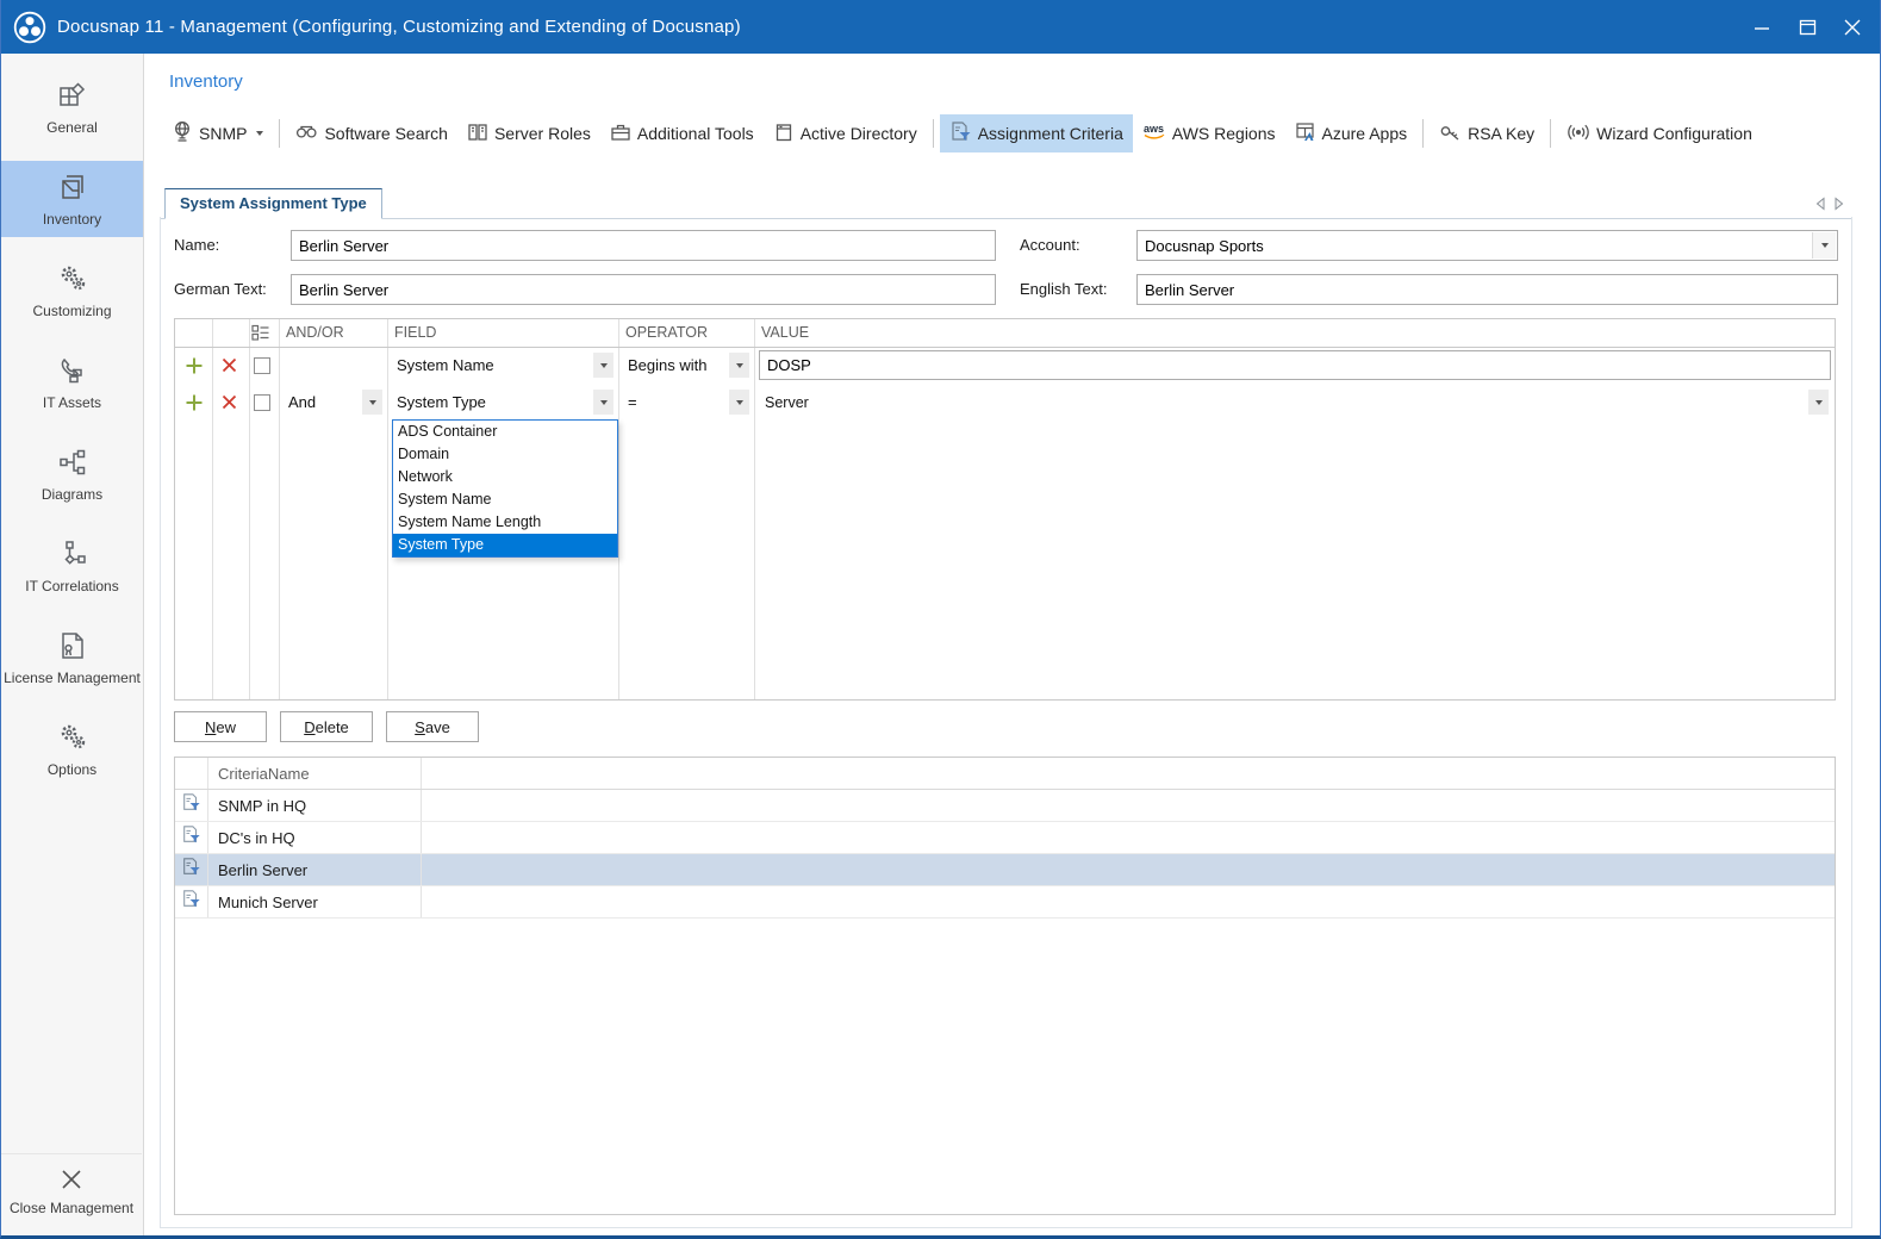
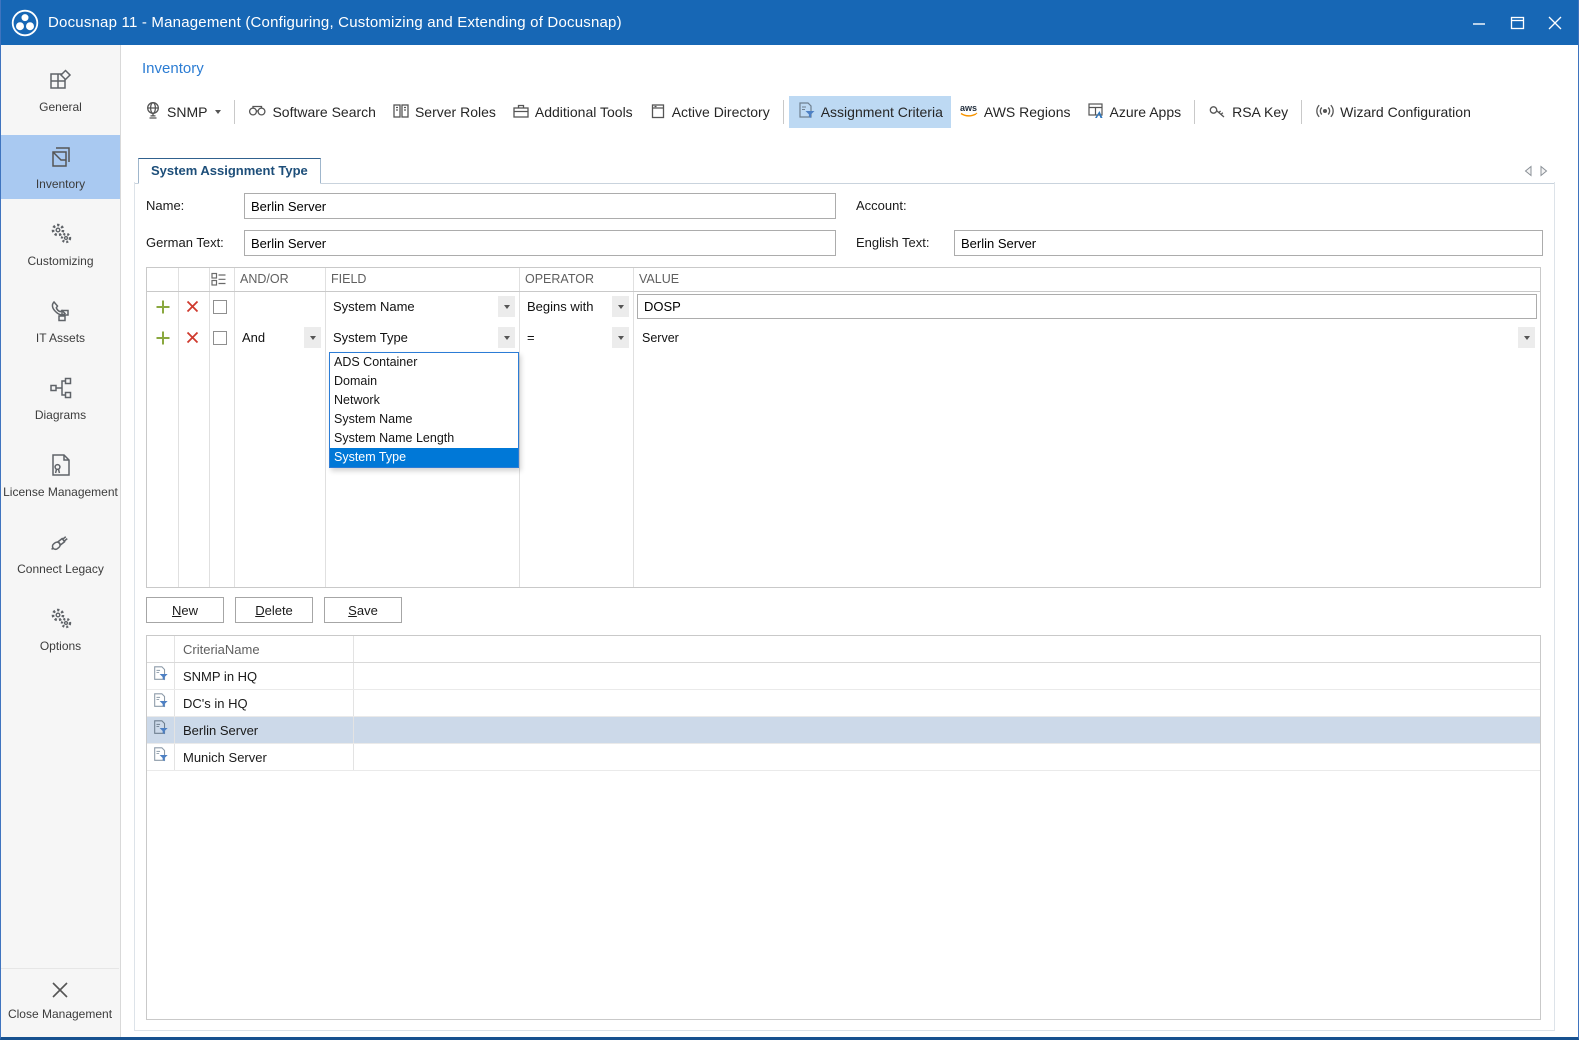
  Docusnap 11 - Management (Configuring, Customizing and Extending of Docusnap)
  General
  Inventory
  Customizing
  IT Assets
  Diagrams
- IT Correlations
  License Management
+ Connect Legacy
  Options
  Close Management
  Inventory
  SNMP
  Software Search
  Server Roles
  Additional Tools
  Active Directory
  Assignment Criteria
  aws
  AWS Regions
  Azure Apps
  RSA Key
  Wizard Configuration
  System Assignment Type
  Name:
  Berlin Server
  Account:
- Docusnap Sports
  German Text:
  Berlin Server
  English Text:
  Berlin Server
  AND/OR
  FIELD
  OPERATOR
  VALUE
  System Name
  Begins with
  DOSP
  And
  System Type
  =
  Server
  ADS Container
  Domain
  Network
  System Name
  System Name Length
  System Type
  New
  Delete
  Save
  CriteriaName
  SNMP in HQ
  DC's in HQ
  Berlin Server
  Munich Server
